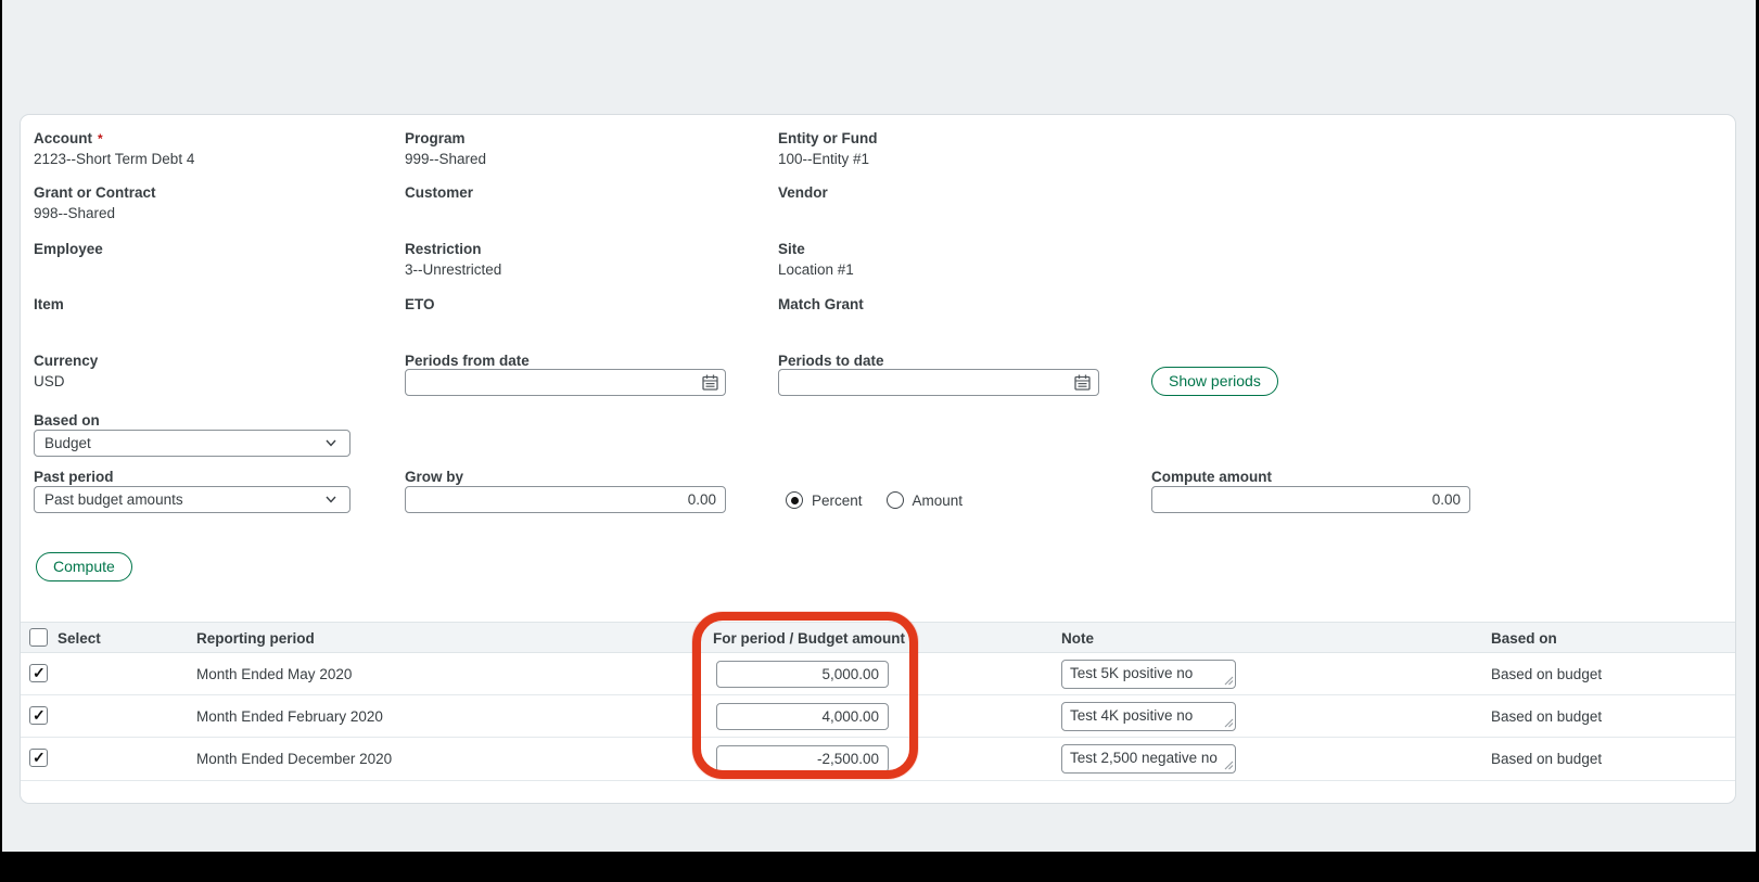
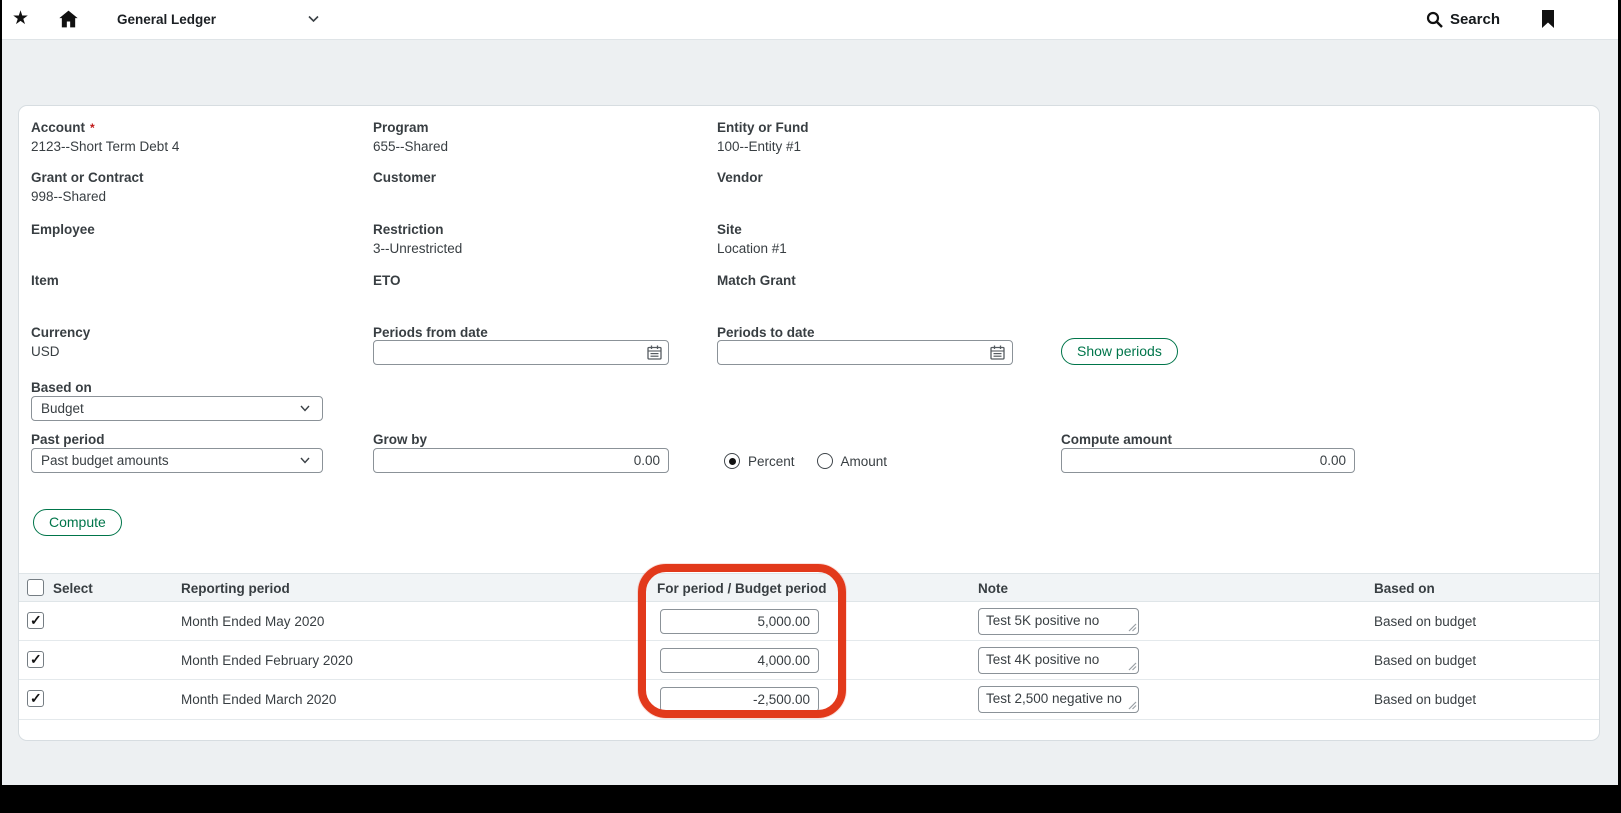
+ ★
+ General Ledger
+ Search
  Account *
  2123--Short Term Debt 4
  Program
- 999--Shared
+ 655--Shared
  Entity or Fund
  100--Entity #1
  Grant or Contract
  998--Shared
  Customer
  Vendor
  Employee
  Restriction
  3--Unrestricted
  Site
  Location #1
  Item
  ETO
  Match Grant
  Currency
  USD
  Periods from date
  Periods to date
  Show periods
  Based on
  Budget
  Past period
  Past budget amounts
  Grow by
  0.00
  Percent
  Amount
  Compute amount
  0.00
  Compute
  Select
  Reporting period
- For period / Budget amount
+ For period / Budget period
  Note
  Based on
  Month Ended May 2020
  5,000.00
  Test 5K positive no
  Based on budget
  Month Ended February 2020
  4,000.00
  Test 4K positive no
  Based on budget
- Month Ended December 2020
+ Month Ended March 2020
  -2,500.00
  Test 2,500 negative no
  Based on budget
